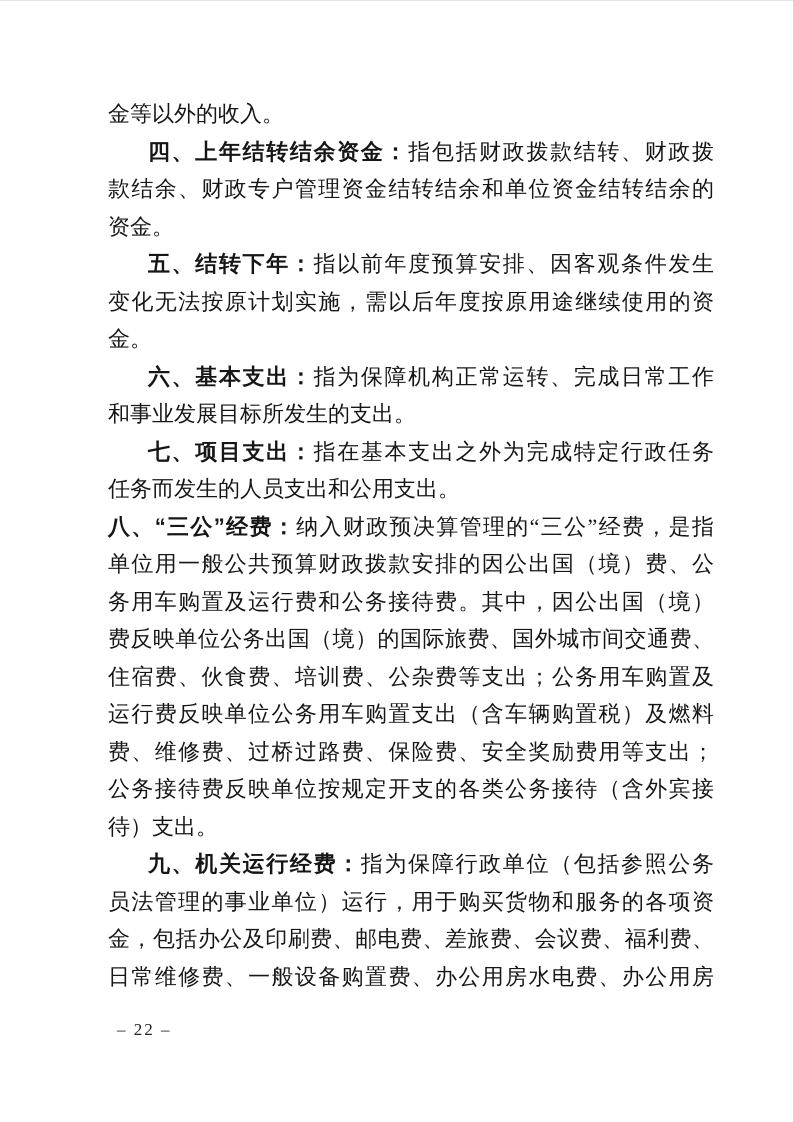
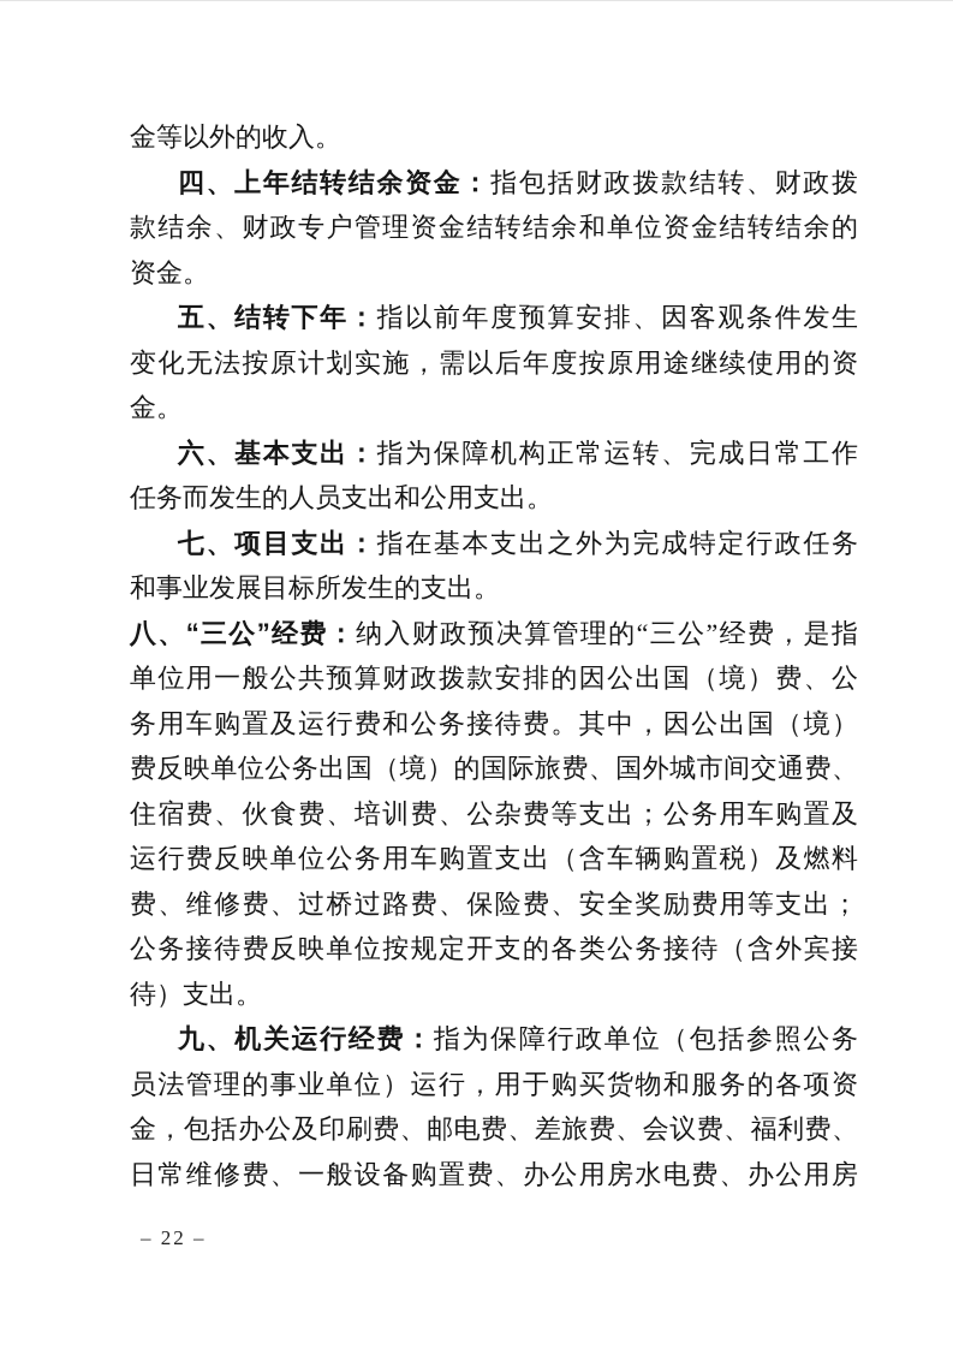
  金等以外的收入。
  四、上年结转结余资金：指包括财政拨款结转、财政拨
  款结余、财政专户管理资金结转结余和单位资金结转结余的
  资金。
  五、结转下年：指以前年度预算安排、因客观条件发生
  变化无法按原计划实施，需以后年度按原用途继续使用的资
  金。
  六、基本支出：指为保障机构正常运转、完成日常工作
- 和事业发展目标所发生的支出。
+ 任务而发生的人员支出和公用支出。
  七、项目支出：指在基本支出之外为完成特定行政任务
- 任务而发生的人员支出和公用支出。
+ 和事业发展目标所发生的支出。
  八、“三公”经费：纳入财政预决算管理的“三公”经费，是指
  单位用一般公共预算财政拨款安排的因公出国（境）费、公
  务用车购置及运行费和公务接待费。其中，因公出国（境）
  费反映单位公务出国（境）的国际旅费、国外城市间交通费、
  住宿费、伙食费、培训费、公杂费等支出；公务用车购置及
  运行费反映单位公务用车购置支出（含车辆购置税）及燃料
  费、维修费、过桥过路费、保险费、安全奖励费用等支出；
  公务接待费反映单位按规定开支的各类公务接待（含外宾接
  待）支出。
  九、机关运行经费：指为保障行政单位（包括参照公务
  员法管理的事业单位）运行，用于购买货物和服务的各项资
  金，包括办公及印刷费、邮电费、差旅费、会议费、福利费、
  日常维修费、一般设备购置费、办公用房水电费、办公用房
  – 22 –
